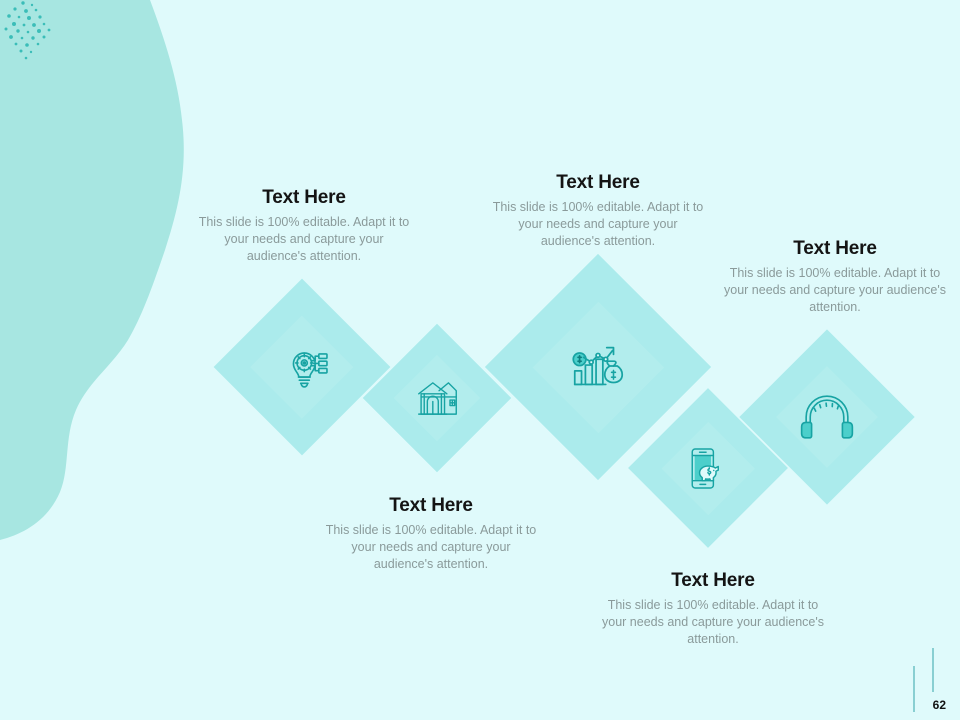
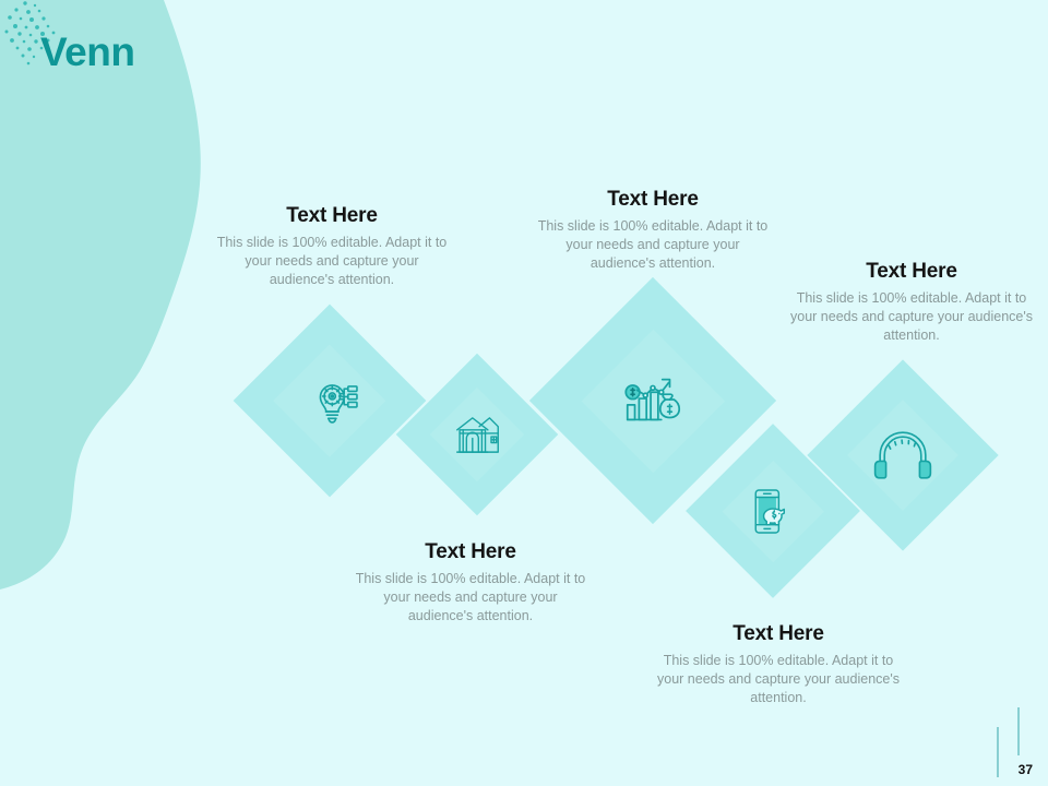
+ Venn
  Text Here
  This slide is 100% editable. Adapt it to your needs and capture your audience's attention.
  Text Here
  This slide is 100% editable. Adapt it to your needs and capture your audience's attention.
  Text Here
  This slide is 100% editable. Adapt it to your needs and capture your audience's attention.
  Text Here
  This slide is 100% editable. Adapt it to your needs and capture your audience's attention.
  Text Here
  This slide is 100% editable. Adapt it to your needs and capture your audience's attention.
- 62
+ 37
